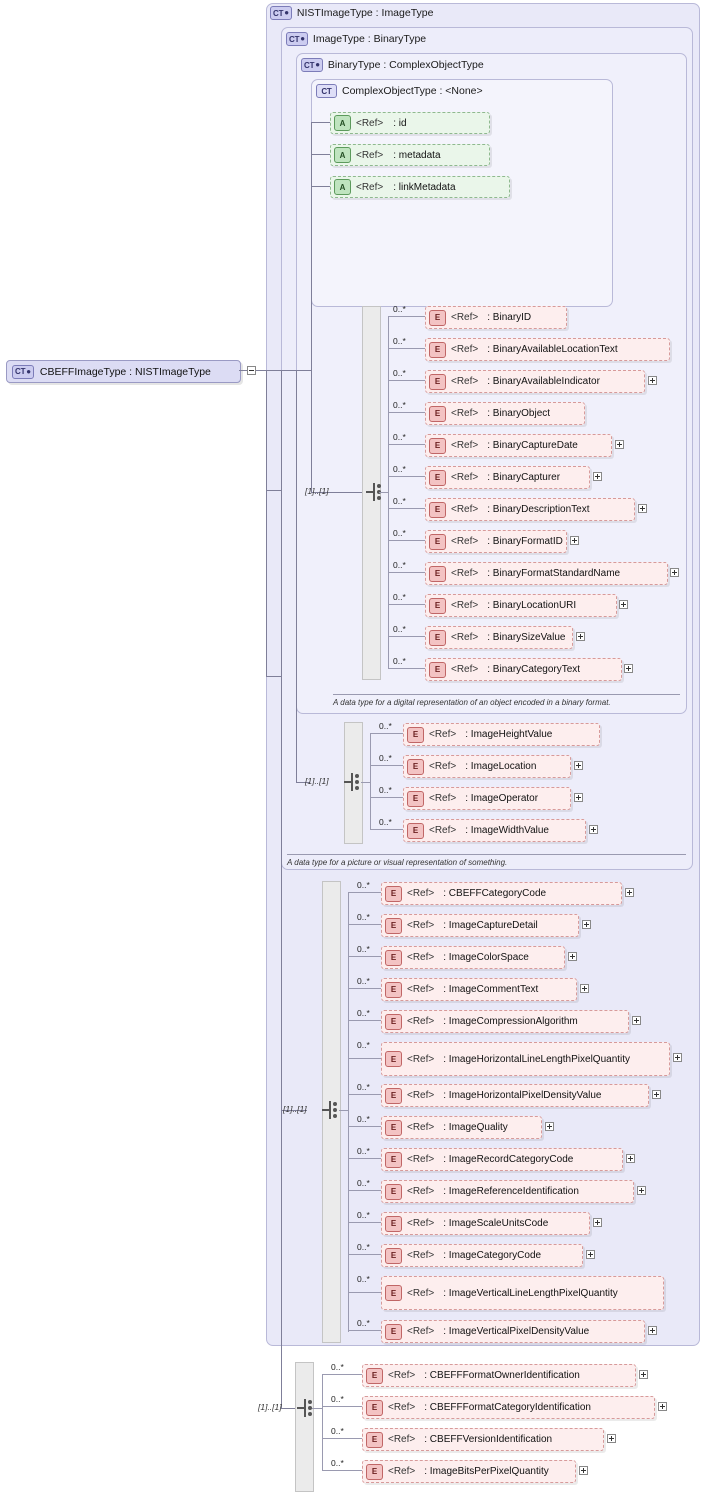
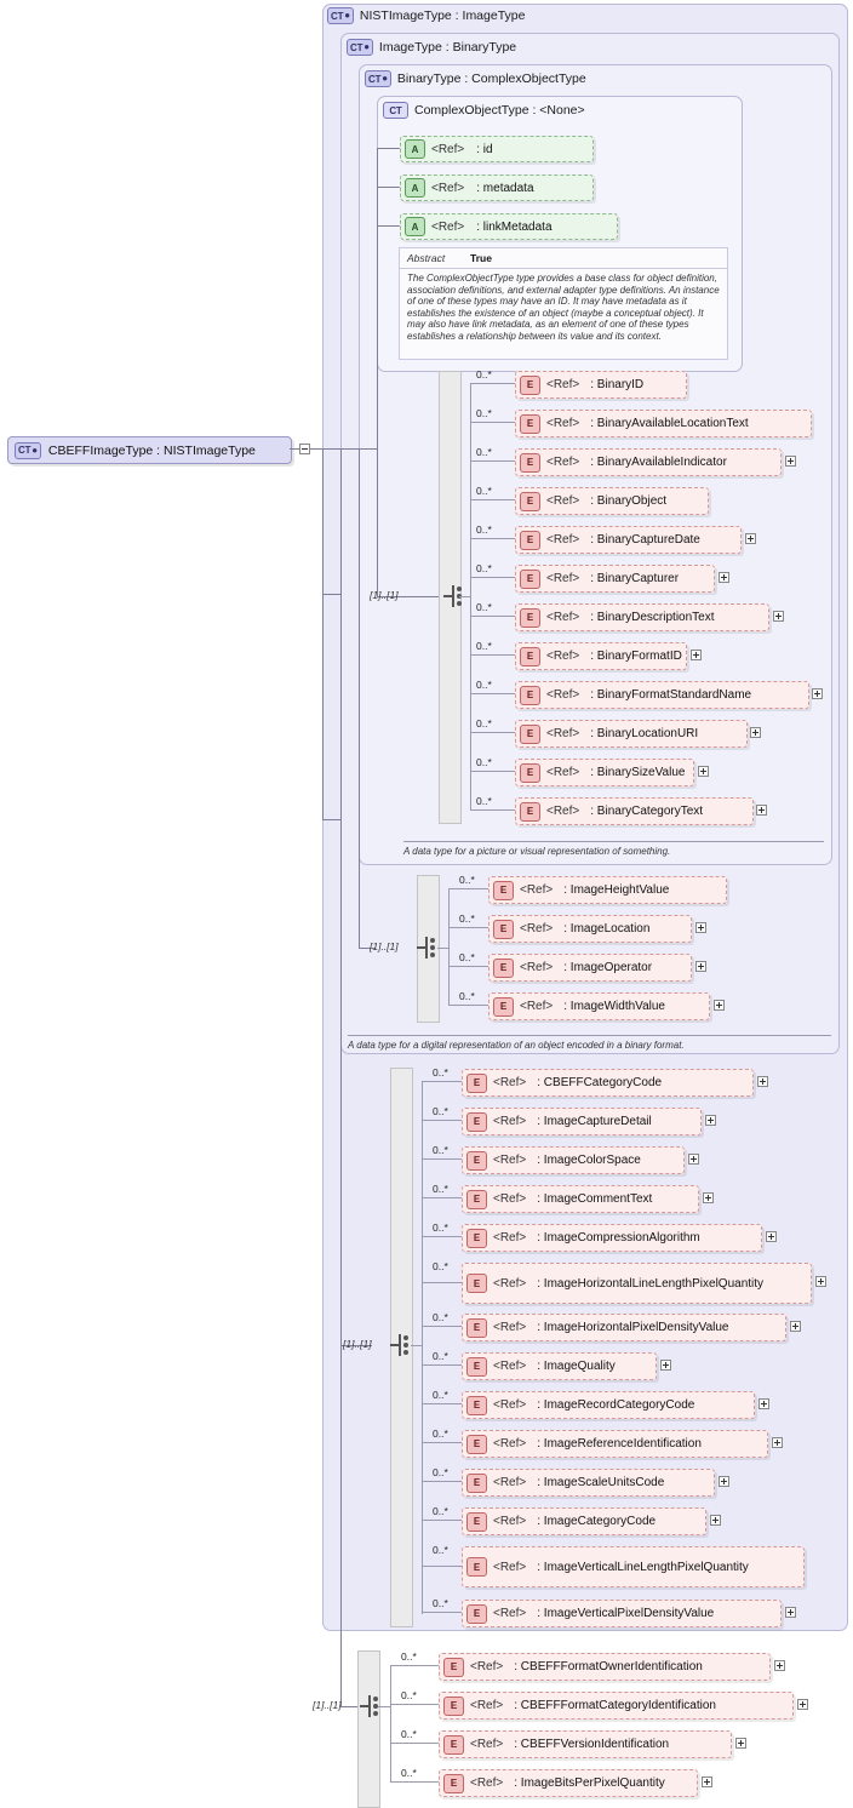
  CT
  ●
  NISTImageType : ImageType
  CT
  ●
  ImageType : BinaryType
  CT
  ●
  BinaryType : ComplexObjectType
  CT
  ComplexObjectType : <None>
  CT
  ●
  CBEFFImageType : NISTImageType
  A
  <Ref>
  : id
  A
  <Ref>
  : metadata
  A
  <Ref>
  : linkMetadata
+ Abstract
+ True
+ The ComplexObjectType type provides a base class for object definition, association definitions, and external adapter type definitions. An instance of one of these types may have an ID. It may have metadata as it establishes the existence of an object (maybe a conceptual object). It may also have link metadata, as an element of one of these types establishes a relationship between its value and its context.
  [1]..[1]
  0..*
  E
  <Ref>
  : BinaryID
  0..*
  E
  <Ref>
  : BinaryAvailableLocationText
  0..*
  E
  <Ref>
  : BinaryAvailableIndicator
  0..*
  E
  <Ref>
  : BinaryObject
  0..*
  E
  <Ref>
  : BinaryCaptureDate
  0..*
  E
  <Ref>
  : BinaryCapturer
  0..*
  E
  <Ref>
  : BinaryDescriptionText
  0..*
  E
  <Ref>
  : BinaryFormatID
  0..*
  E
  <Ref>
  : BinaryFormatStandardName
  0..*
  E
  <Ref>
  : BinaryLocationURI
  0..*
  E
  <Ref>
  : BinarySizeValue
  0..*
  E
  <Ref>
  : BinaryCategoryText
- A data type for a digital representation of an object encoded in a binary format.
+ A data type for a picture or visual representation of something.
  [1]..[1]
  0..*
  E
  <Ref>
  : ImageHeightValue
  0..*
  E
  <Ref>
  : ImageLocation
  0..*
  E
  <Ref>
  : ImageOperator
  0..*
  E
  <Ref>
  : ImageWidthValue
- A data type for a picture or visual representation of something.
+ A data type for a digital representation of an object encoded in a binary format.
  [1]..[1]
  0..*
  E
  <Ref>
  : CBEFFCategoryCode
  0..*
  E
  <Ref>
  : ImageCaptureDetail
  0..*
  E
  <Ref>
  : ImageColorSpace
  0..*
  E
  <Ref>
  : ImageCommentText
  0..*
  E
  <Ref>
  : ImageCompressionAlgorithm
  0..*
  E
  <Ref>
  : ImageHorizontalLineLengthPixelQuantity
  0..*
  E
  <Ref>
  : ImageHorizontalPixelDensityValue
  0..*
  E
  <Ref>
  : ImageQuality
  0..*
  E
  <Ref>
  : ImageRecordCategoryCode
  0..*
  E
  <Ref>
  : ImageReferenceIdentification
  0..*
  E
  <Ref>
  : ImageScaleUnitsCode
  0..*
  E
  <Ref>
  : ImageCategoryCode
  0..*
  E
  <Ref>
  : ImageVerticalLineLengthPixelQuantity
  0..*
  E
  <Ref>
  : ImageVerticalPixelDensityValue
  [1]..[1]
  0..*
  E
  <Ref>
  : CBEFFFormatOwnerIdentification
  0..*
  E
  <Ref>
  : CBEFFFormatCategoryIdentification
  0..*
  E
  <Ref>
  : CBEFFVersionIdentification
  0..*
  E
  <Ref>
  : ImageBitsPerPixelQuantity
